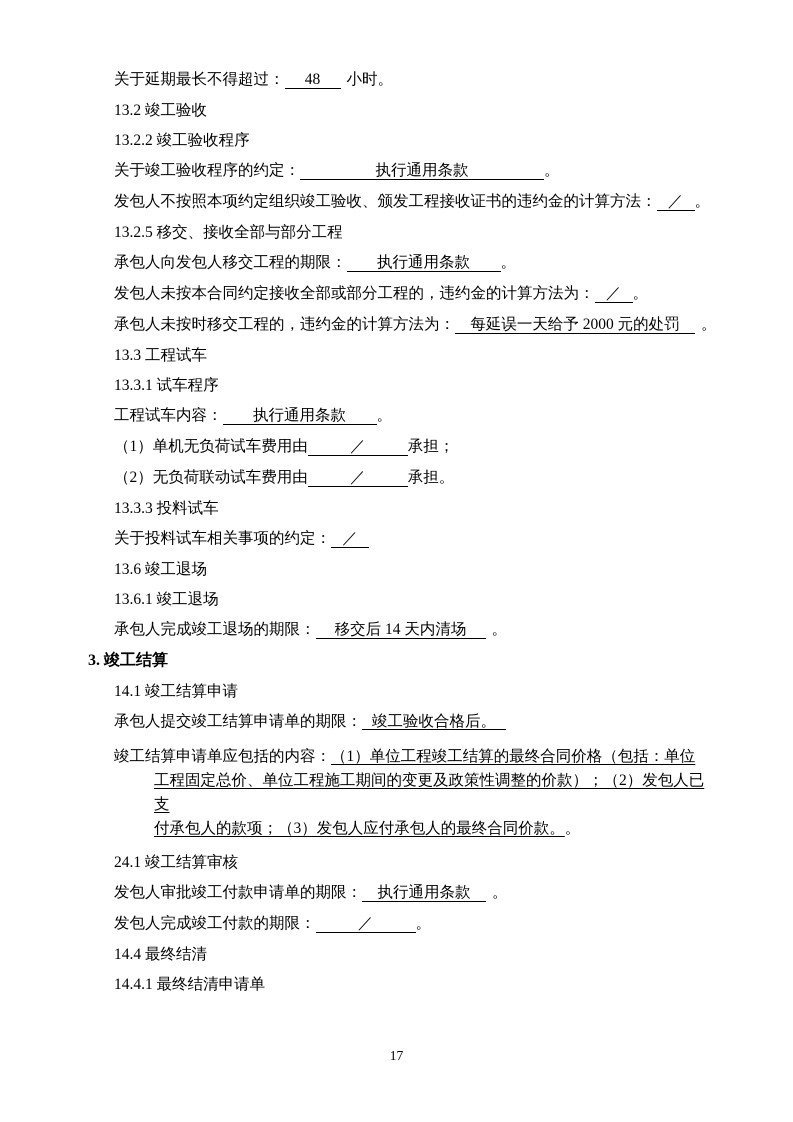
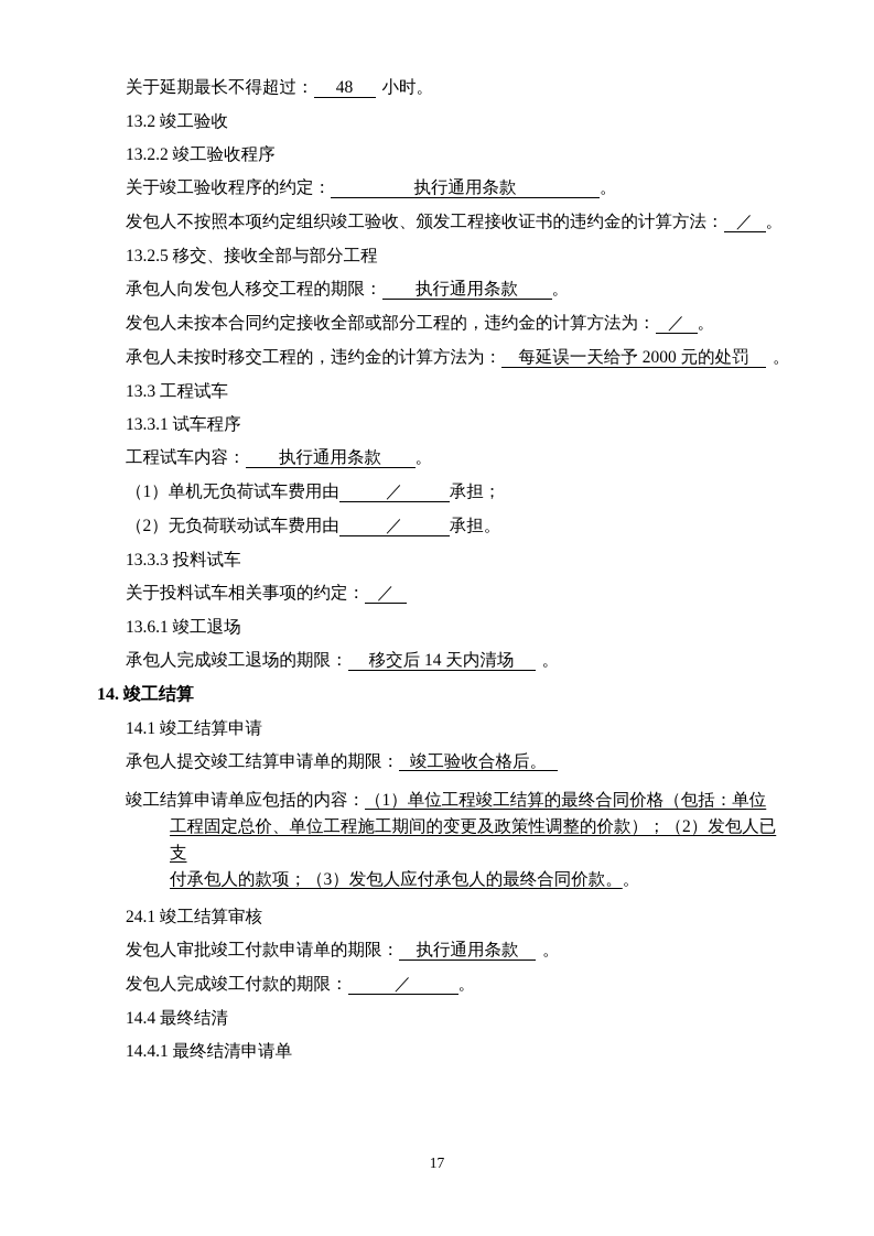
  关于延期最长不得超过： 48 小时。
  13.2 竣工验收
  13.2.2 竣工验收程序
  关于竣工验收程序的约定： 执行通用条款 。
  发包人不按照本项约定组织竣工验收、颁发工程接收证书的违约金的计算方法： ／ 。
  13.2.5 移交、接收全部与部分工程
  承包人向发包人移交工程的期限： 执行通用条款 。
  发包人未按本合同约定接收全部或部分工程的，违约金的计算方法为： ／ 。
  承包人未按时移交工程的，违约金的计算方法为： 每延误一天给予 2000 元的处罚 。
  13.3 工程试车
  13.3.1 试车程序
  工程试车内容： 执行通用条款 。
  （1）单机无负荷试车费用由 ／ 承担；
  （2）无负荷联动试车费用由 ／ 承担。
  13.3.3 投料试车
  关于投料试车相关事项的约定： ／
- 13.6 竣工退场
  13.6.1 竣工退场
  承包人完成竣工退场的期限： 移交后 14 天内清场 。
- 3. 竣工结算
+ 14. 竣工结算
  14.1 竣工结算申请
  承包人提交竣工结算申请单的期限： 竣工验收合格后。
  竣工结算申请单应包括的内容：（1）单位工程竣工结算的最终合同价格（包括：单位
  工程固定总价、单位工程施工期间的变更及政策性调整的价款）；（2）发包人已支
  付承包人的款项；（3）发包人应付承包人的最终合同价款。。
  24.1 竣工结算审核
  发包人审批竣工付款申请单的期限： 执行通用条款 。
  发包人完成竣工付款的期限： ／ 。
  14.4 最终结清
  14.4.1 最终结清申请单
  17
